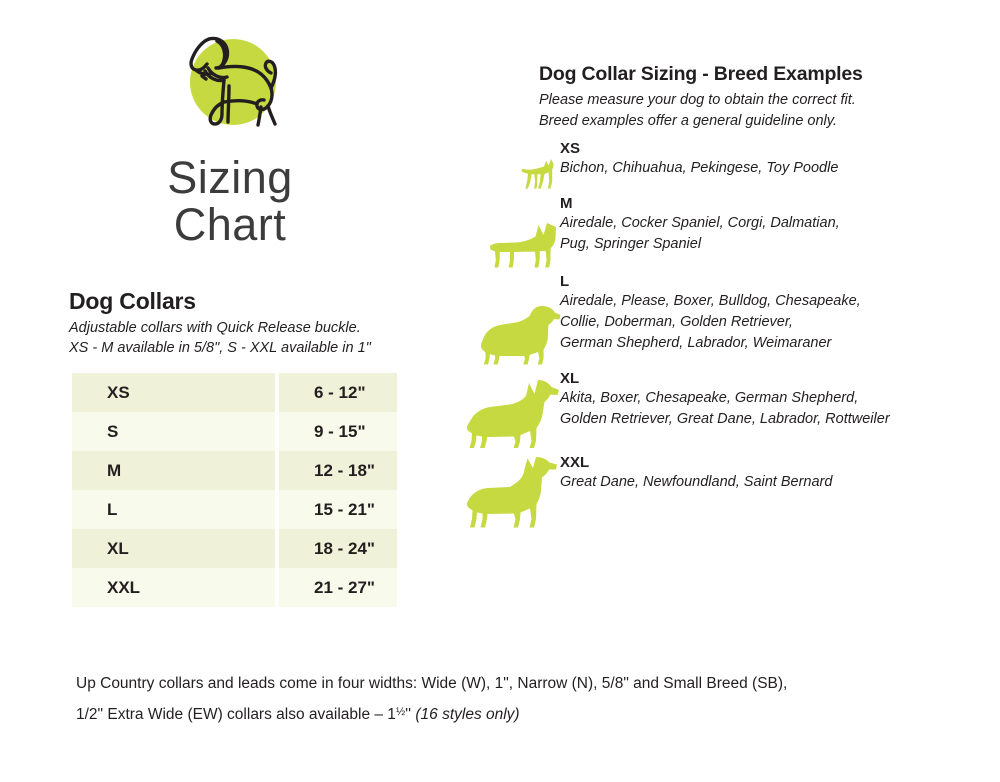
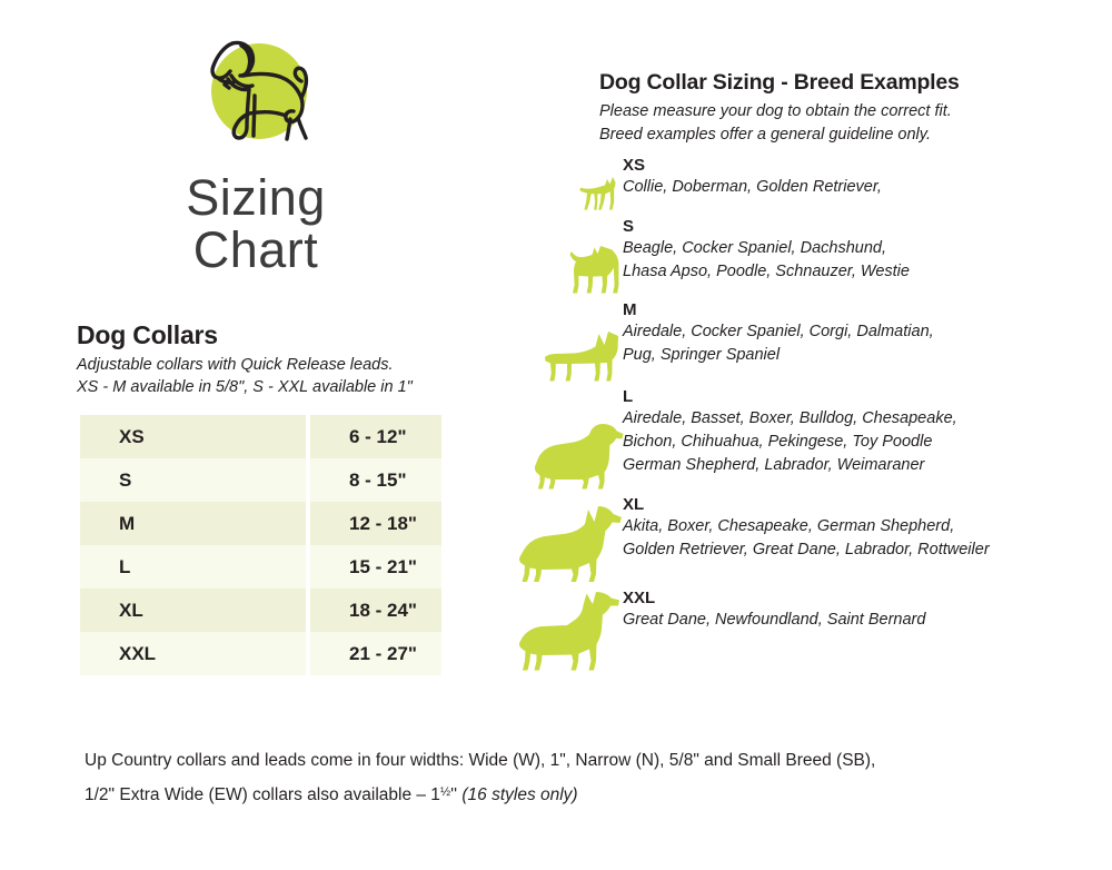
  Sizing
  Chart
  Dog Collars
- Adjustable collars with Quick Release buckle.
+ Adjustable collars with Quick Release leads.
  XS - M available in 5/8", S - XXL available in 1"
  XS		6 - 12"
- S		9 - 15"
+ S		8 - 15"
  M		12 - 18"
  L		15 - 21"
  XL		18 - 24"
  XXL		21 - 27"
  Dog Collar Sizing - Breed Examples
  Please measure your dog to obtain the correct fit.
  Breed examples offer a general guideline only.
  XS
- Bichon, Chihuahua, Pekingese, Toy Poodle
+ Collie, Doberman, Golden Retriever,
+ S
+ Beagle, Cocker Spaniel, Dachshund,
+ Lhasa Apso, Poodle, Schnauzer, Westie
  M
  Airedale, Cocker Spaniel, Corgi, Dalmatian,
  Pug, Springer Spaniel
  L
- Airedale, Please, Boxer, Bulldog, Chesapeake,
+ Airedale, Basset, Boxer, Bulldog, Chesapeake,
- Collie, Doberman, Golden Retriever,
+ Bichon, Chihuahua, Pekingese, Toy Poodle
  German Shepherd, Labrador, Weimaraner
  XL
  Akita, Boxer, Chesapeake, German Shepherd,
  Golden Retriever, Great Dane, Labrador, Rottweiler
  XXL
  Great Dane, Newfoundland, Saint Bernard
  Up Country collars and leads come in four widths: Wide (W), 1", Narrow (N), 5/8" and Small Breed (SB),
  1/2" Extra Wide (EW) collars also available – 1½'' (16 styles only)
